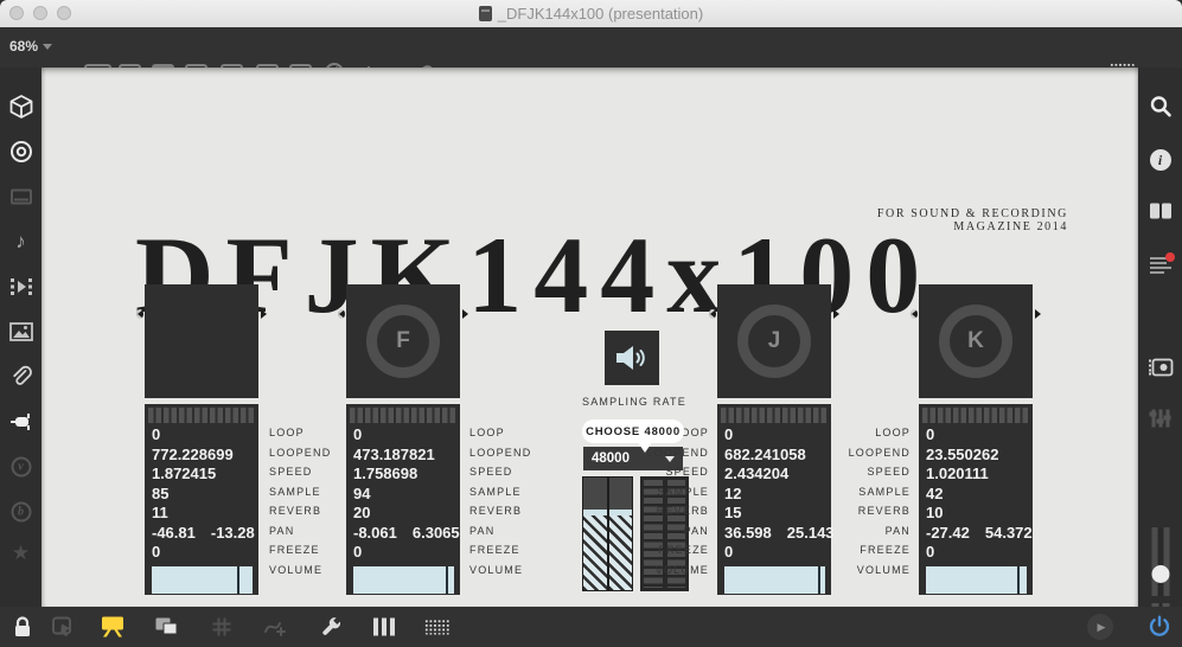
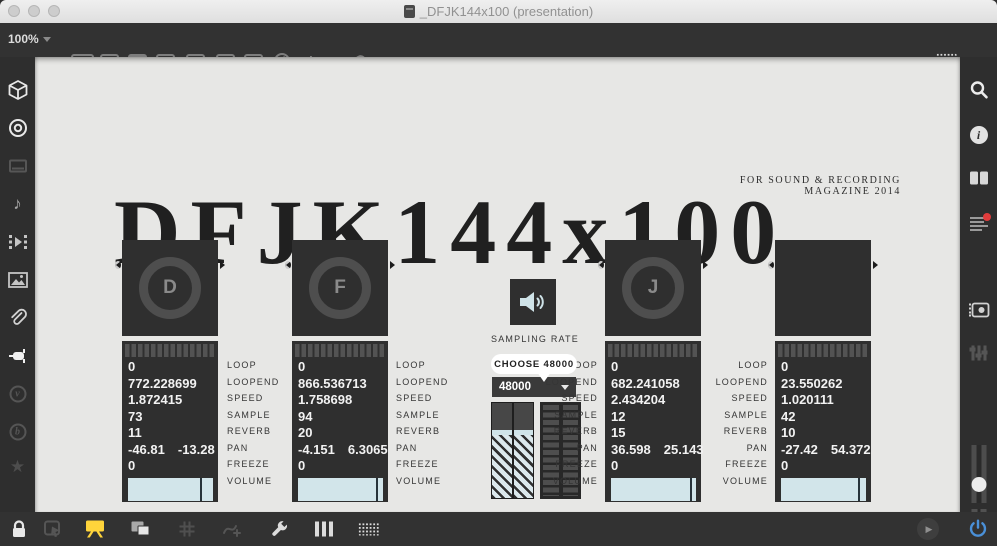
  _DFJK144x100 (presentation)
- 68%
+ 100%
  ♪
  v
  b
  ★
  i
  DFJK144x100
  FOR SOUND & RECORDING MAGAZINE 2014
+ D
  0
  772.228699
  1.872415
- 85
+ 73
  11
  -46.81 -13.28
  0
  LOOP
  LOOPEND
  SPEED
  SAMPLE
  REVERB
  PAN
  FREEZE
  VOLUME
  F
  0
- 473.187821
+ 866.536713
  1.758698
  94
  20
- -8.061 6.3065
+ -4.151 6.3065
  0
  LOOP
  LOOPEND
  SPEED
  SAMPLE
  REVERB
  PAN
  FREEZE
  VOLUME
  SAMPLING RATE
  CHOOSE 48000
  48000
  OOP
  LOOPEND
  SPEED
  SAMPLE
  REVERB
  PAN
  FREEZE
  VOLUME
  J
  0
  682.241058
  2.434204
  12
  15
  36.598 25.143
  0
  LOOP
  LOOPEND
  SPEED
  SAMPLE
  REVERB
  PAN
  FREEZE
  VOLUME
- K
  0
  23.550262
  1.020111
  42
  10
  -27.42 54.372
  0
  ▶
